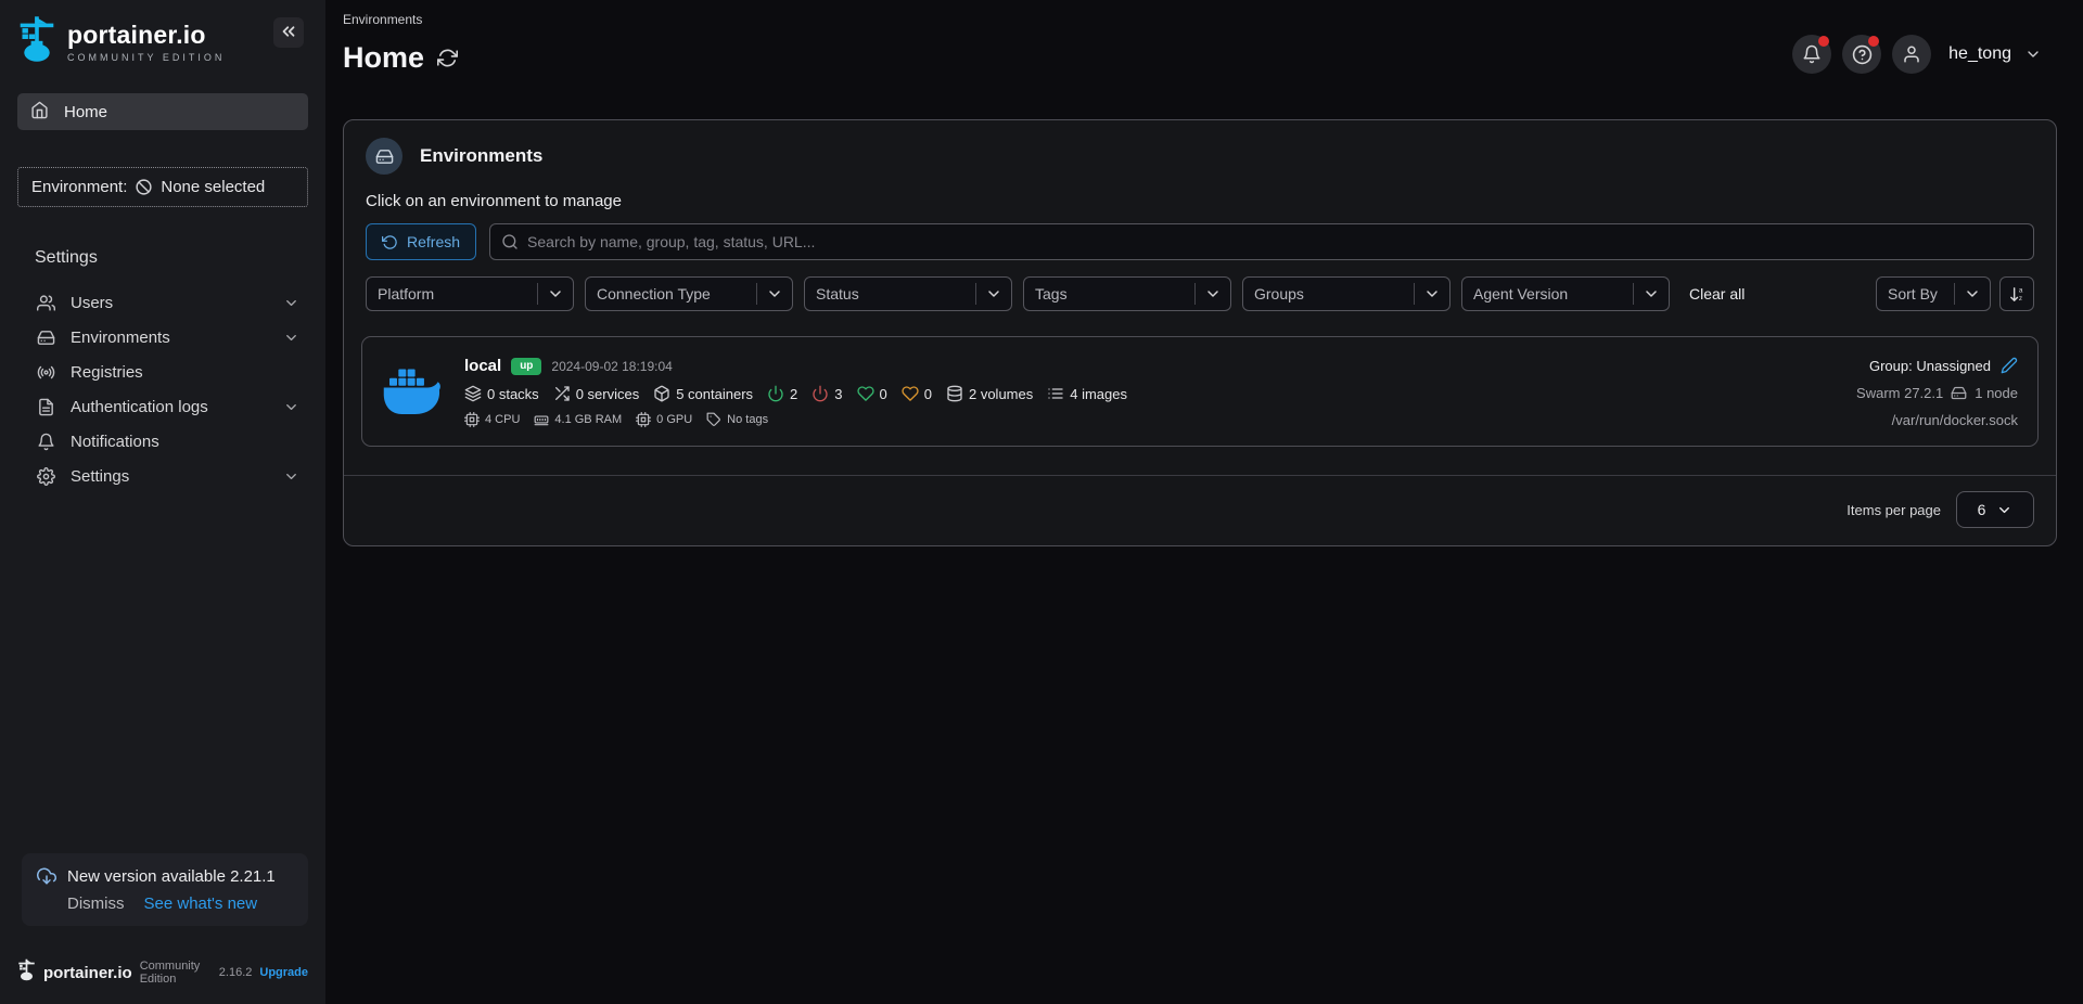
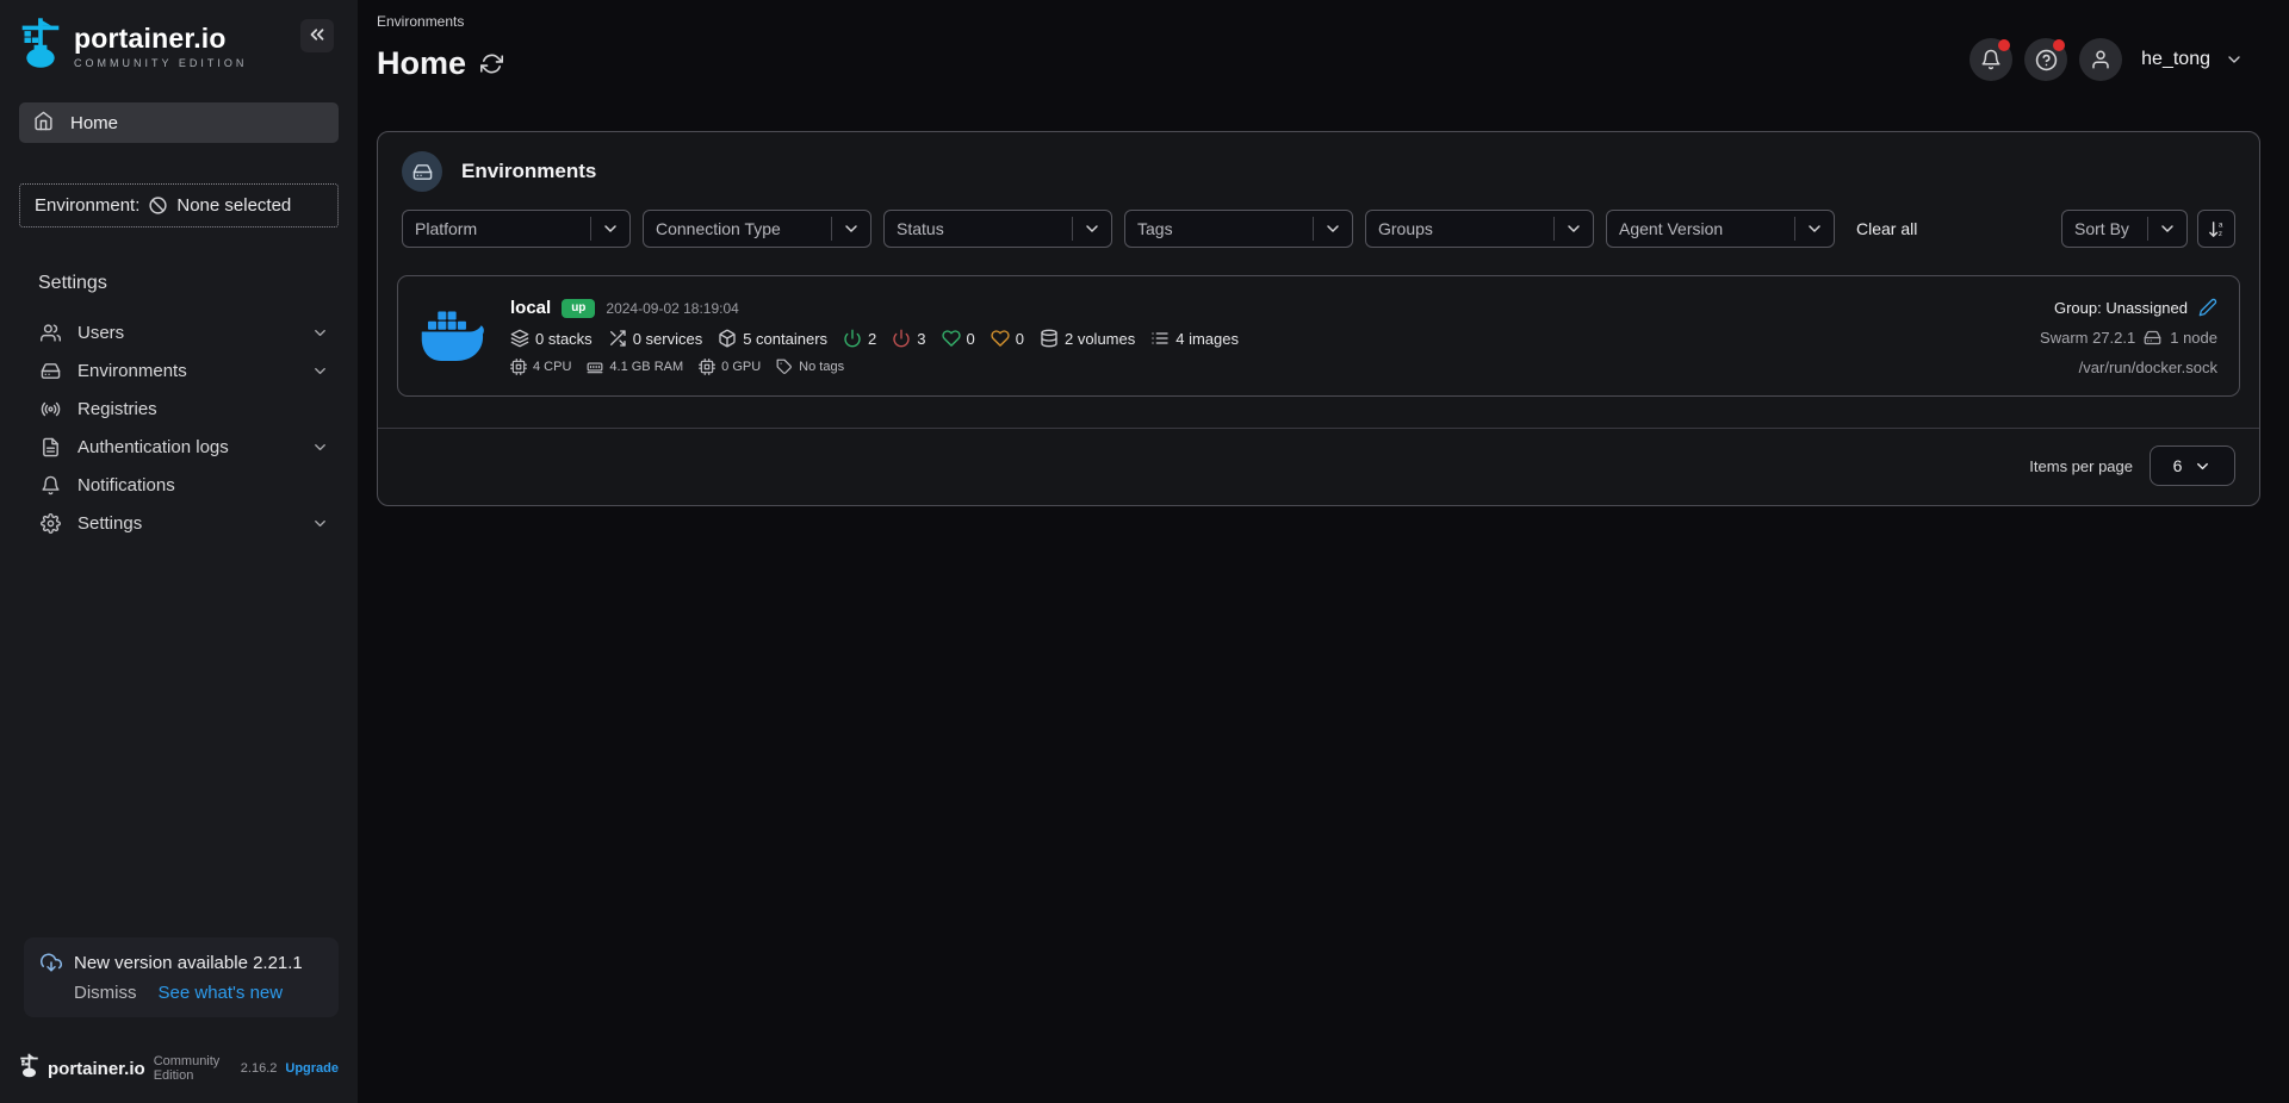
  portainer.io
  COMMUNITY EDITION
  Home
  Environment:
  None selected
  Settings
  Users
  Environments
  Registries
  Authentication logs
  Notifications
  Settings
  New version available 2.21.1
  Dismiss
  See what's new
  portainer.io
  Community Edition
  2.16.2
  Upgrade
  Environments
  Home
  he_tong
  Environments
- Click on an environment to manage
- Refresh
- Search by name, group, tag, status, URL...
  Platform
  Connection Type
  Status
  Tags
  Groups
  Agent Version
  Clear all
  Sort By
  local
  up
  2024-09-02 18:19:04
  0 stacks
  0 services
  5 containers
  2
  3
  0
  0
  2 volumes
  4 images
  4 CPU
  4.1 GB RAM
  0 GPU
  No tags
  Group: Unassigned
  Swarm 27.2.1
  1 node
  /var/run/docker.sock
  Items per page
  6
